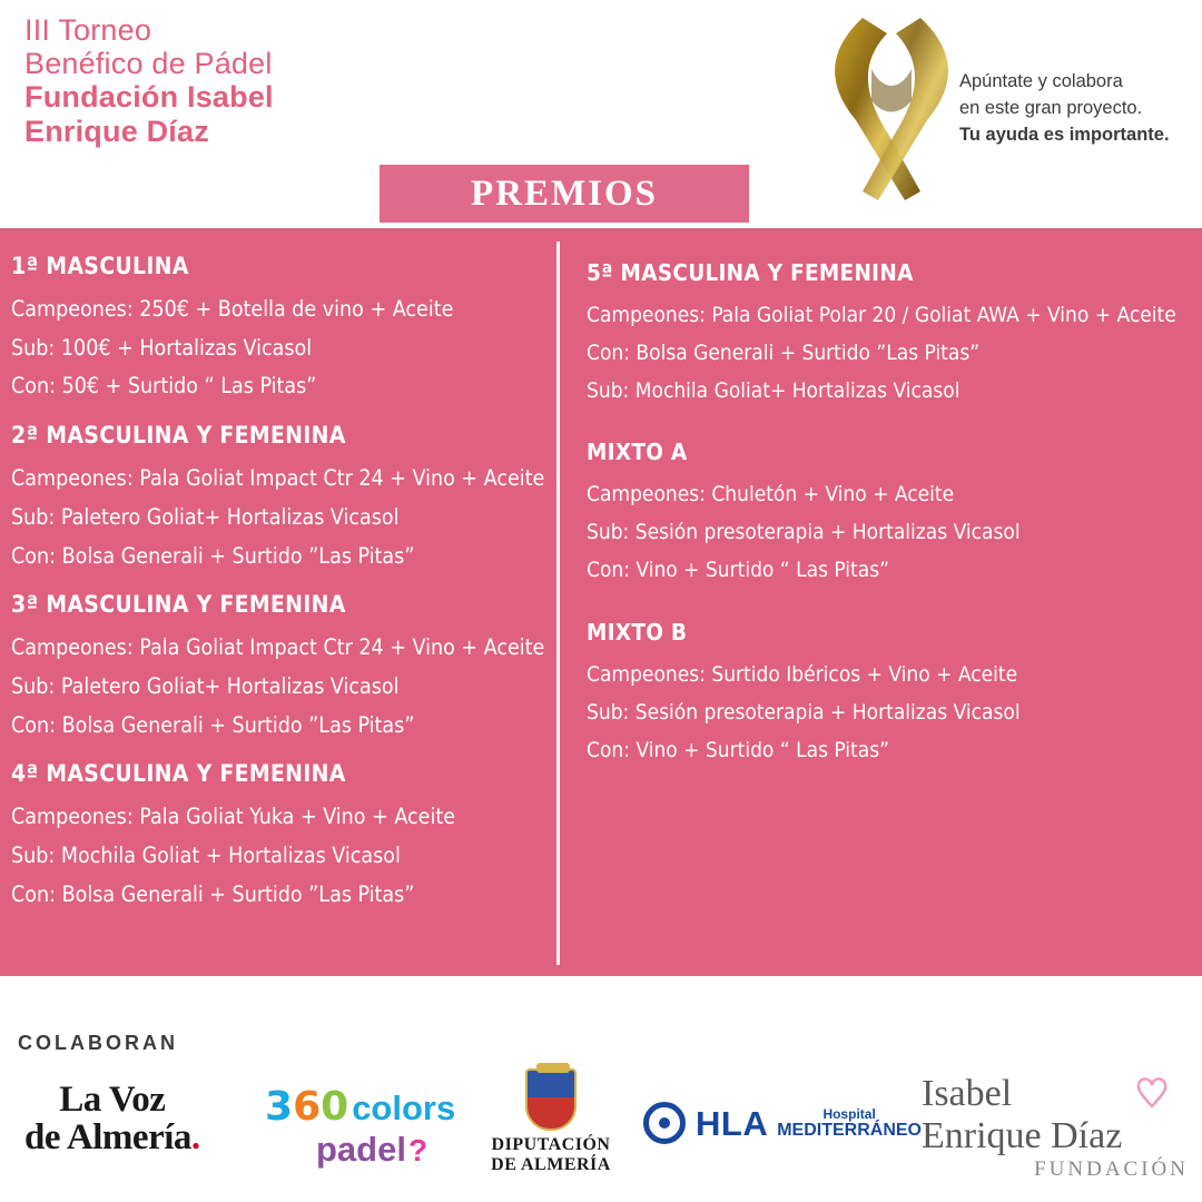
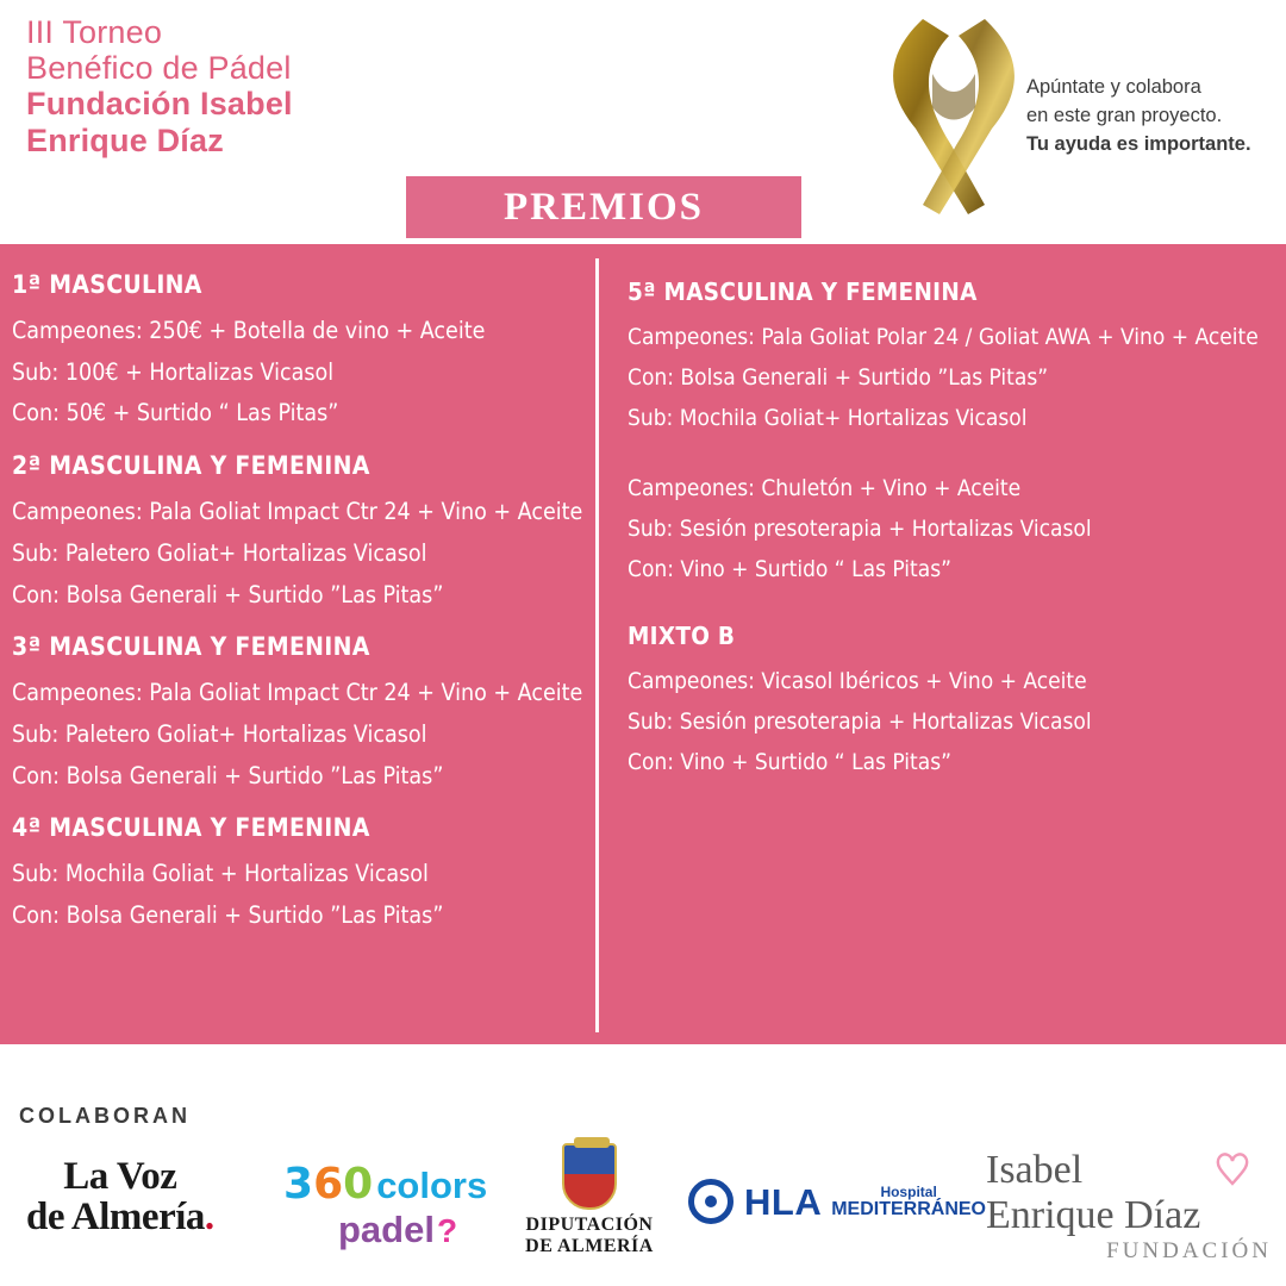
  III Torneo
  Benéfico de Pádel
  Fundación Isabel
  Enrique Díaz
  Apúntate y colabora
  en este gran proyecto.
  Tu ayuda es importante.
  PREMIOS
  1ª MASCULINA
  Campeones: 250€ + Botella de vino + Aceite
  Sub: 100€ + Hortalizas Vicasol
  Con: 50€ + Surtido “ Las Pitas”
  2ª MASCULINA Y FEMENINA
  Campeones: Pala Goliat Impact Ctr 24 + Vino + Aceite
  Sub: Paletero Goliat+ Hortalizas Vicasol
  Con: Bolsa Generali + Surtido ”Las Pitas”
  3ª MASCULINA Y FEMENINA
  Campeones: Pala Goliat Impact Ctr 24 + Vino + Aceite
  Sub: Paletero Goliat+ Hortalizas Vicasol
  Con: Bolsa Generali + Surtido ”Las Pitas”
  4ª MASCULINA Y FEMENINA
- Campeones: Pala Goliat Yuka + Vino + Aceite
  Sub: Mochila Goliat + Hortalizas Vicasol
  Con: Bolsa Generali + Surtido ”Las Pitas”
  5ª MASCULINA Y FEMENINA
- Campeones: Pala Goliat Polar 20 / Goliat AWA + Vino + Aceite
+ Campeones: Pala Goliat Polar 24 / Goliat AWA + Vino + Aceite
  Con: Bolsa Generali + Surtido ”Las Pitas”
  Sub: Mochila Goliat+ Hortalizas Vicasol
- MIXTO A
  Campeones: Chuletón + Vino + Aceite
  Sub: Sesión presoterapia + Hortalizas Vicasol
  Con: Vino + Surtido “ Las Pitas”
  MIXTO B
- Campeones: Surtido Ibéricos + Vino + Aceite
+ Campeones: Vicasol Ibéricos + Vino + Aceite
  Sub: Sesión presoterapia + Hortalizas Vicasol
  Con: Vino + Surtido “ Las Pitas”
  COLABORAN
  La Voz
  de Almería.
  3
  6
  0
  colors
  padel
  ?
  DIPUTACIÓN
  DE ALMERÍA
  HLA
  Hospital
  MEDITERRÁNEO
  Isabel
  Enrique Díaz
  FUNDACIÓN
